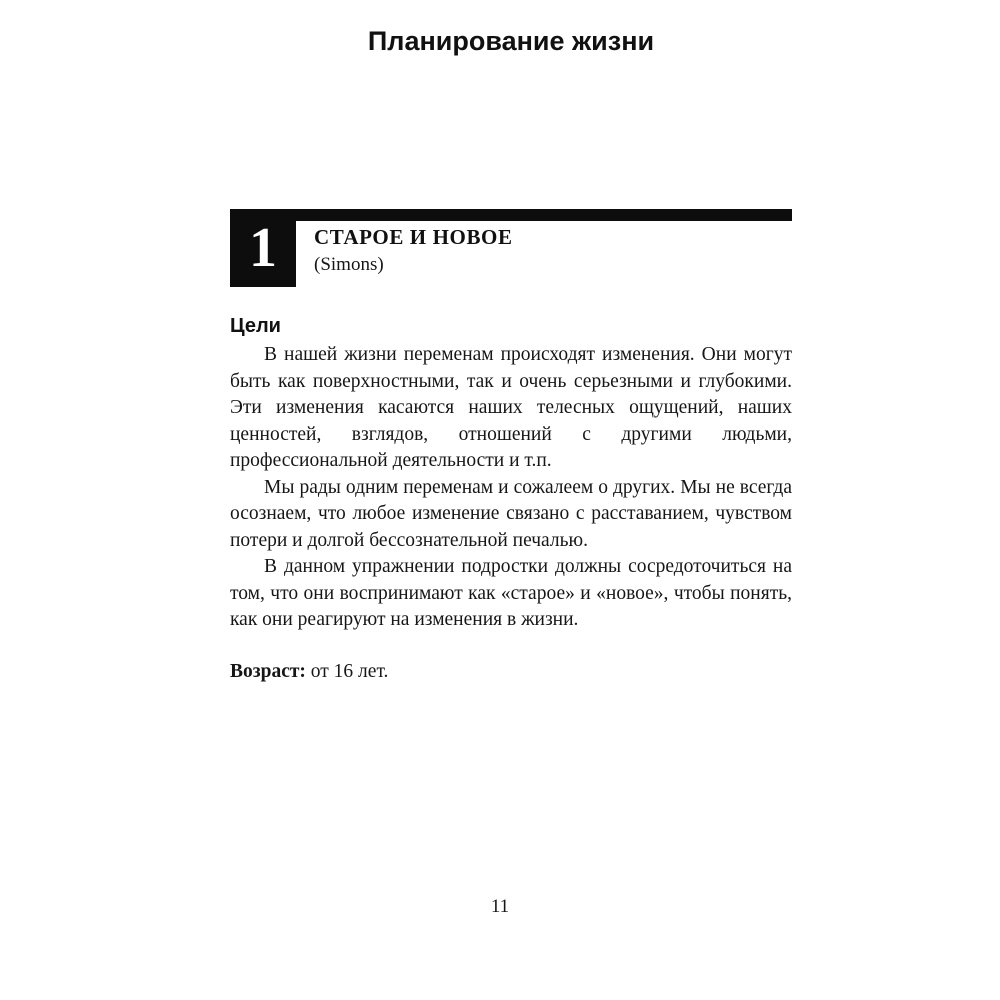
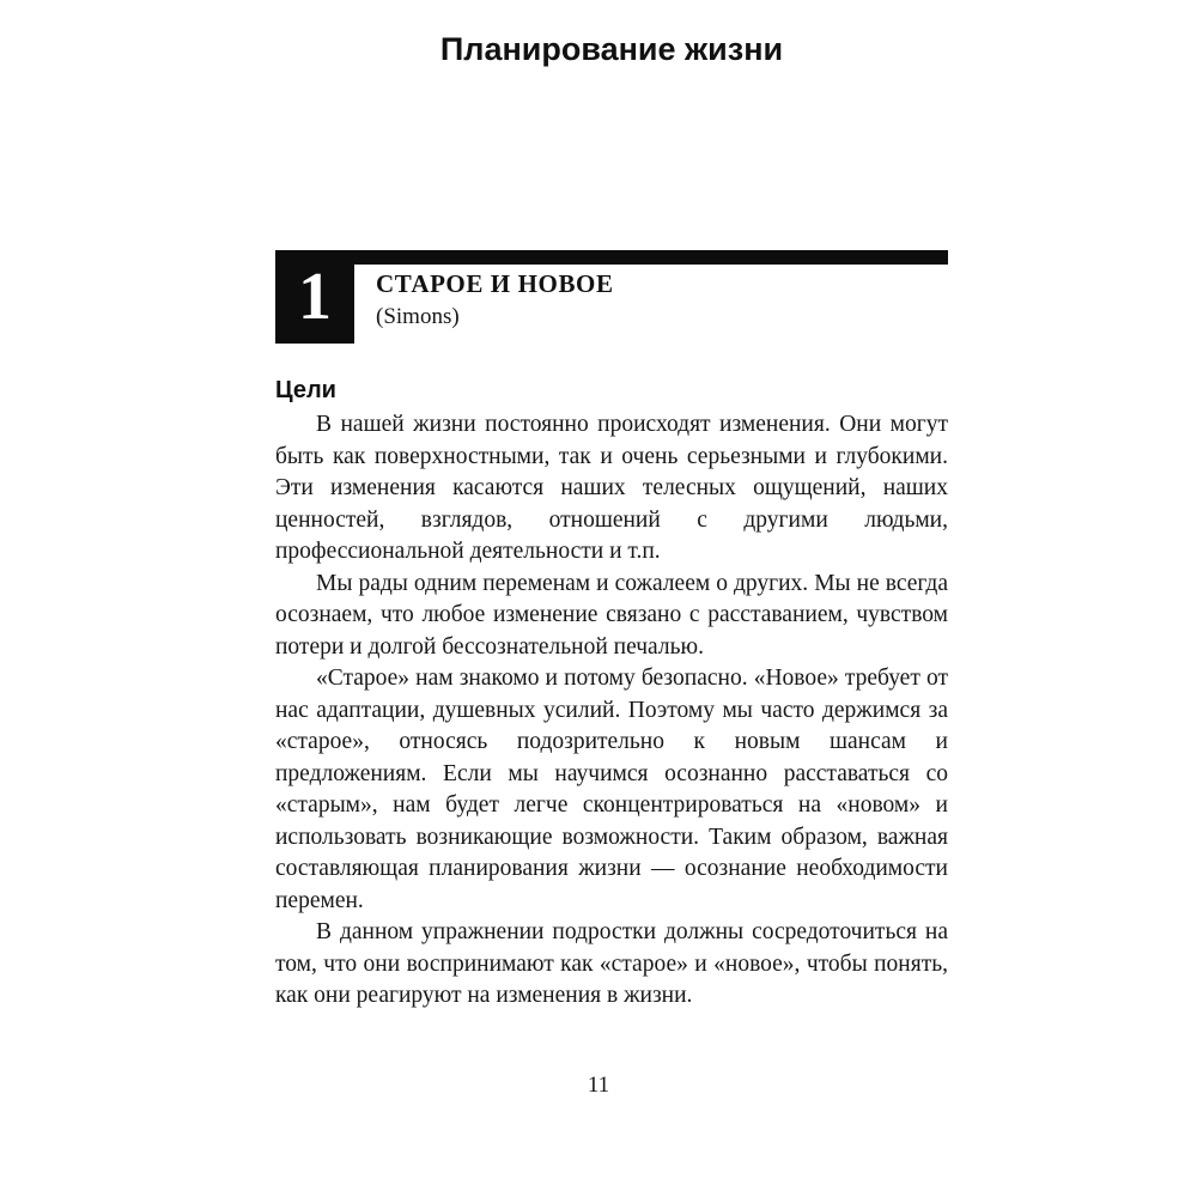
  Планирование жизни
  1
  СТАРОЕ И НОВОЕ
  (Simons)
  Цели
- В нашей жизни переменам происходят изменения. Они могут быть как поверхностными, так и очень серьезными и глубокими. Эти изменения касаются наших телесных ощущений, наших ценностей, взглядов, отношений с другими людьми, профессиональной деятельности и т.п.
+ В нашей жизни постоянно происходят изменения. Они могут быть как поверхностными, так и очень серьезными и глубокими. Эти изменения касаются наших телесных ощущений, наших ценностей, взглядов, отношений с другими людьми, профессиональной деятельности и т.п.
  Мы рады одним переменам и сожалеем о других. Мы не всегда осознаем, что любое изменение связано с расставанием, чувством потери и долгой бессознательной печалью.
+ «Старое» нам знакомо и потому безопасно. «Новое» требует от нас адаптации, душевных усилий. Поэтому мы часто держимся за «старое», относясь подозрительно к новым шансам и предложениям. Если мы научимся осознанно расставаться со «старым», нам будет легче сконцентрироваться на «новом» и использовать возникающие возможности. Таким образом, важная составляющая планирования жизни — осознание необходимости перемен.
  В данном упражнении подростки должны сосредоточиться на том, что они воспринимают как «старое» и «новое», чтобы понять, как они реагируют на изменения в жизни.
- Возраст: от 16 лет.
  11
